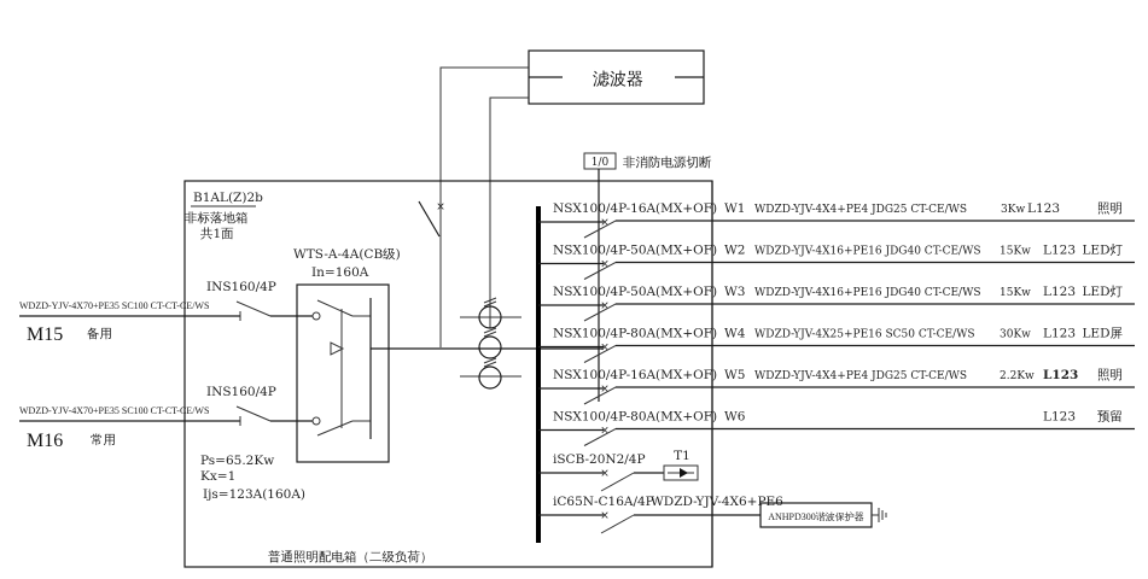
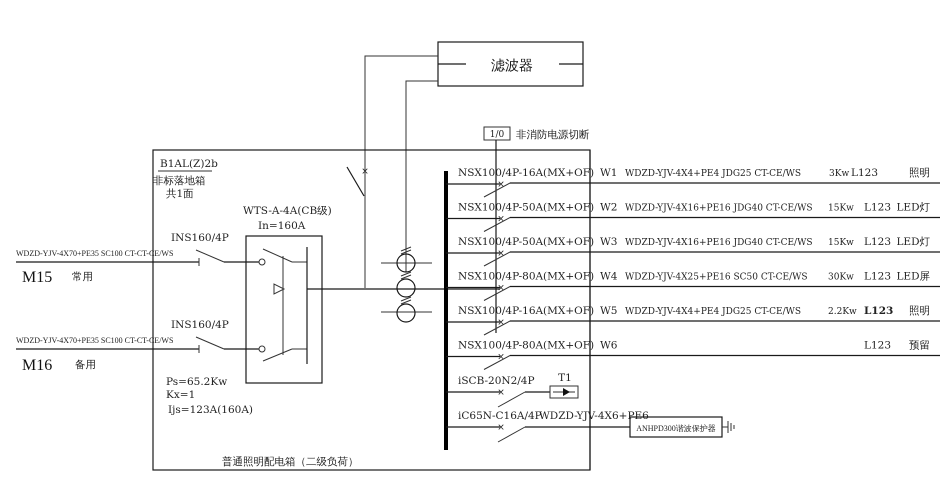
  滤波器
  ×
  B1AL(Z)2b
  非标落地箱
  共1面
  WTS-A-4A(CB级)
  In=160A
  INS160/4P
  WDZD-YJV-4X70+PE35 SC100 CT-CT-CE/WS
  M15
- 备用
+ 常用
  INS160/4P
  WDZD-YJV-4X70+PE35 SC100 CT-CT-CE/WS
  M16
- 常用
+ 备用
  Ps=65.2Kw
  Kx=1
  Ijs=123A(160A)
  普通照明配电箱（二级负荷）
  1/0
  非消防电源切断
  NSX100/4P-16A
  (MX+OF)
  W1
  WDZD-YJV-4X4+PE4 JDG25 CT-CE/WS
  3Kw
  L123
  照明
  ×
  NSX100/4P-50A
  (MX+OF)
  W2
  WDZD-YJV-4X16+PE16 JDG40 CT-CE/WS
  15Kw
  L123
  LED灯
  ×
  NSX100/4P-50A
  (MX+OF)
  W3
  WDZD-YJV-4X16+PE16 JDG40 CT-CE/WS
  15Kw
  L123
  LED灯
  ×
  NSX100/4P-80A
  (MX+OF)
  W4
  WDZD-YJV-4X25+PE16 SC50 CT-CE/WS
  30Kw
  L123
  LED屏
  ×
  NSX100/4P-16A
  (MX+OF)
  W5
  WDZD-YJV-4X4+PE4 JDG25 CT-CE/WS
  2.2Kw
  L123
  照明
  ×
  NSX100/4P-80A
  (MX+OF)
  W6
  L123
  预留
  ×
  iSCB-20N2/4P
  ×
  T1
  iC65N-C16A/4P
  WDZD-YJV-4X6+PE6
  ×
  ANHPD300谐波保护器
